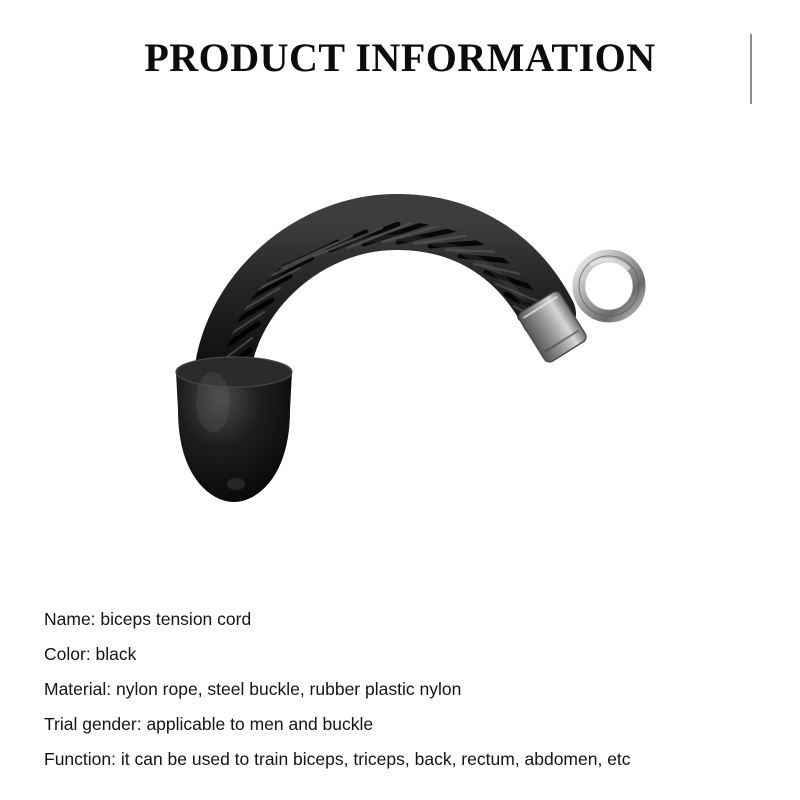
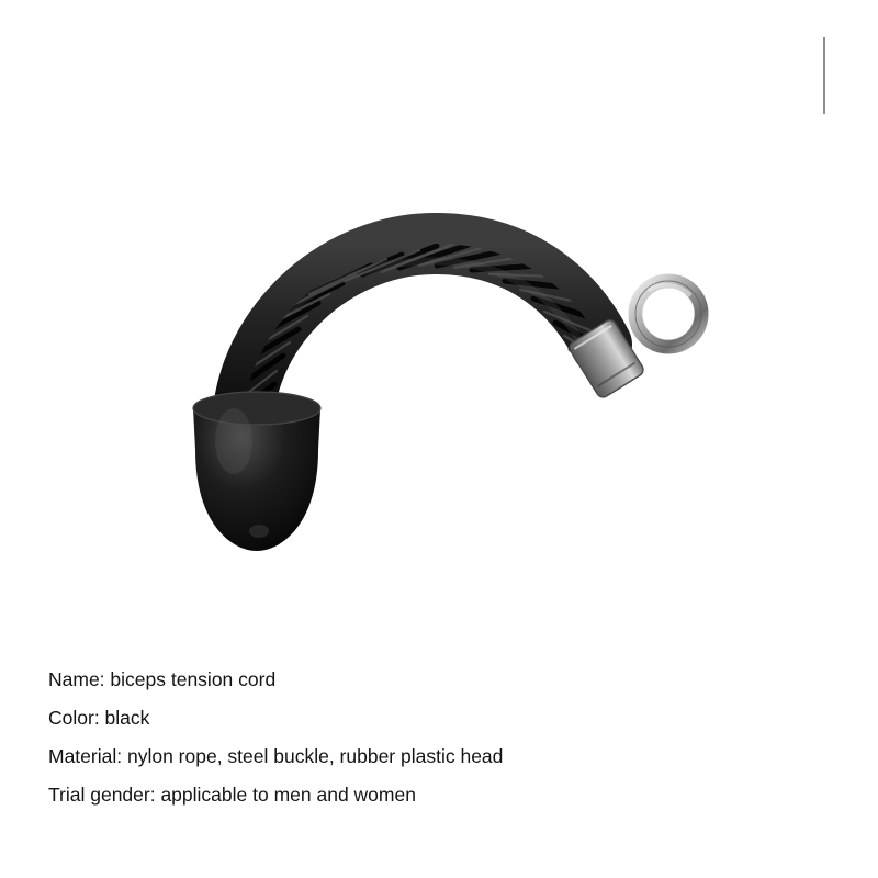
- PRODUCT INFORMATION
  Name: biceps tension cord
  Color: black
- Material: nylon rope, steel buckle, rubber plastic nylon
+ Material: nylon rope, steel buckle, rubber plastic head
- Trial gender: applicable to men and buckle
+ Trial gender: applicable to men and women
- Function: it can be used to train biceps, triceps, back, rectum, abdomen, etc
